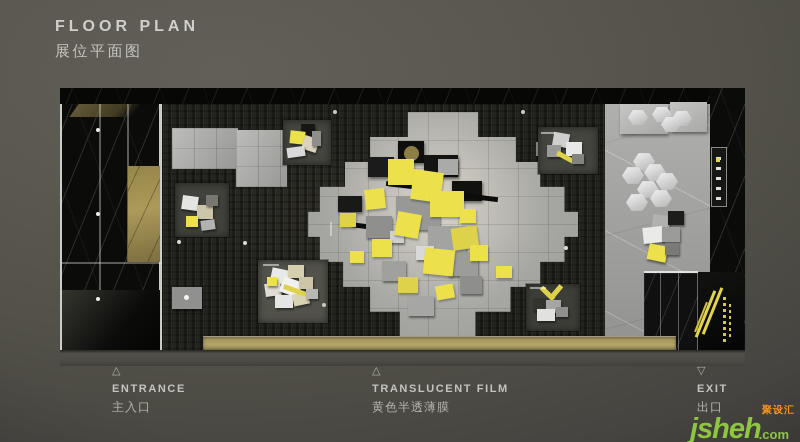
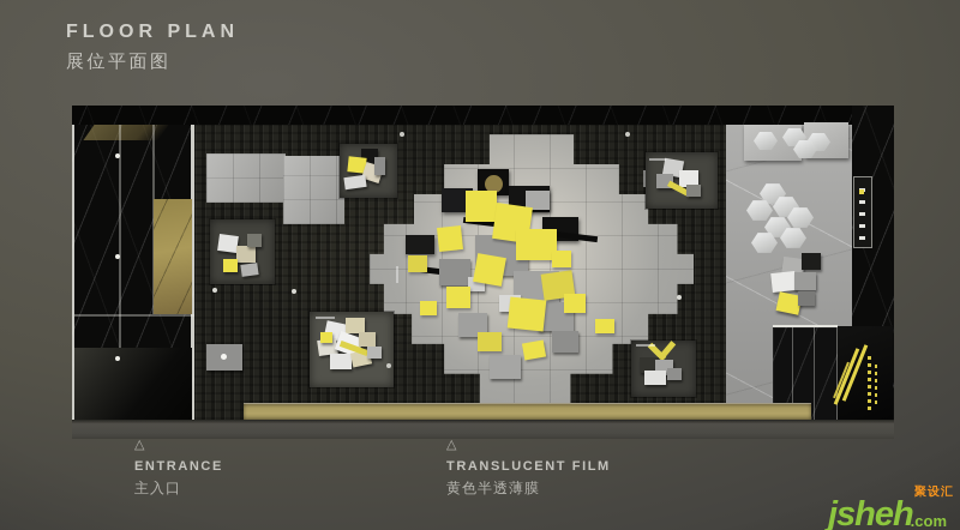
  FLOOR PLAN
  展位平面图
  △
  ENTRANCE
  主入口
  △
  TRANSLUCENT FILM
  黄色半透薄膜
- ▽
- EXIT
- 出口
  jsheh
  聚设汇
  .com
